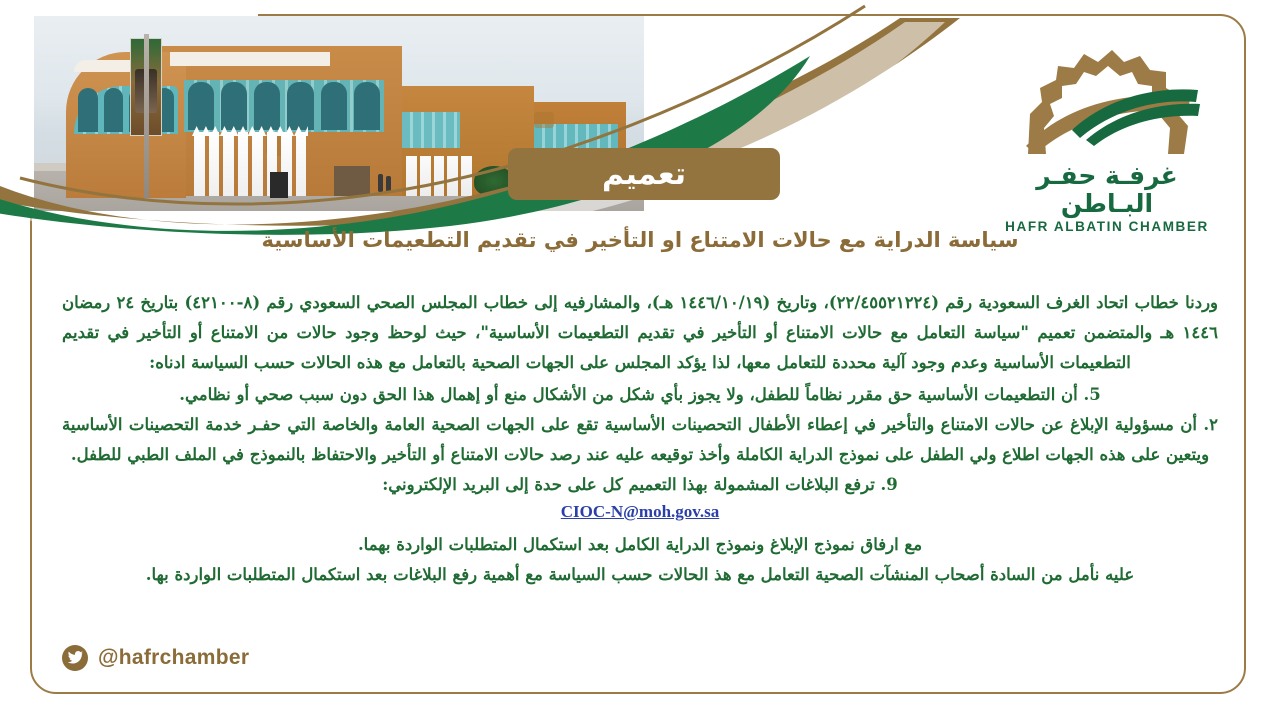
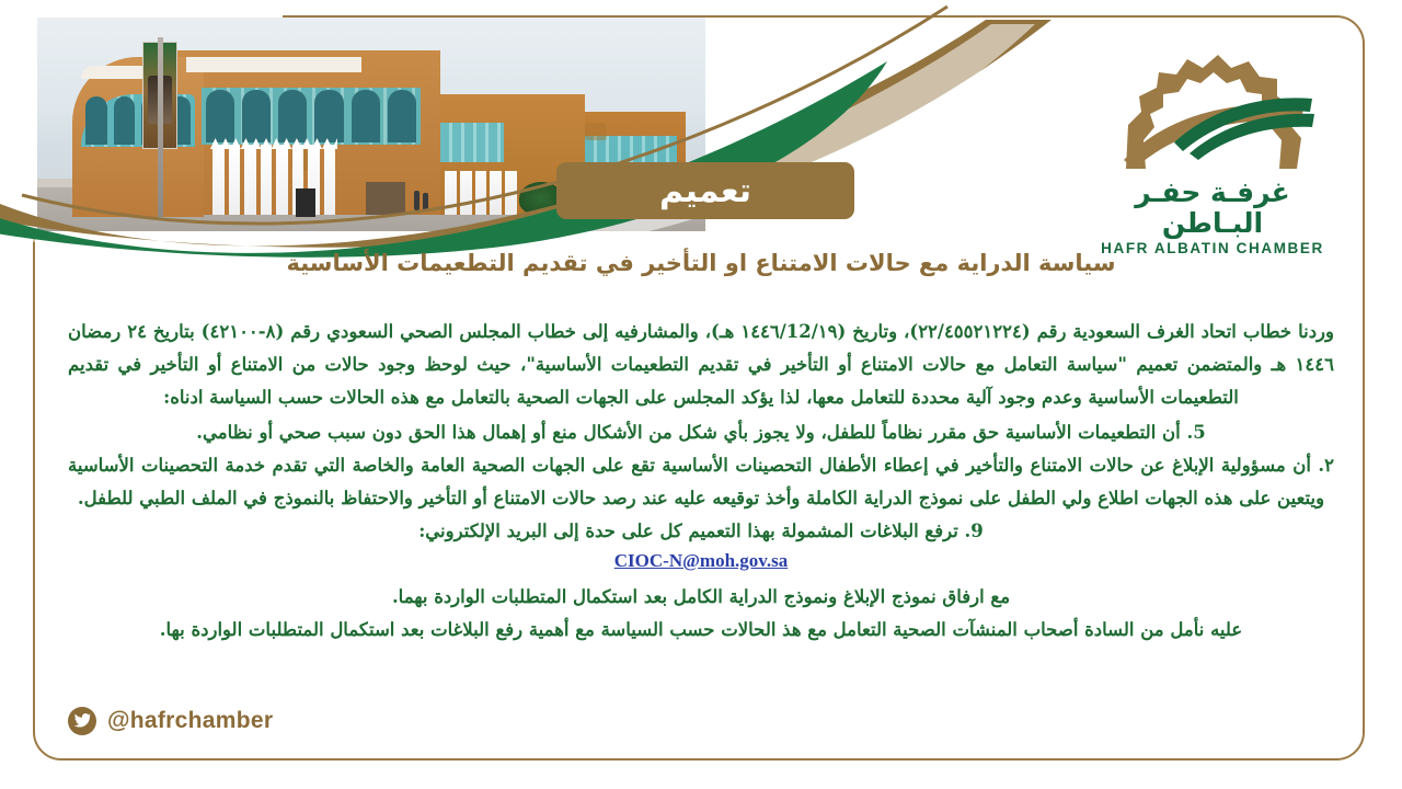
  غرفـة حفـر البـاطن
  HAFR ALBATIN CHAMBER
  تعميم
  سياسة الدراية مع حالات الامتناع او التأخير في تقديم التطعيمات الأساسية
- وردنا خطاب اتحاد الغرف السعودية رقم (٢٢/٤٥٥٢١٢٢٤)، وتاريخ (١٤٤٦/١٠/١٩ هـ)، والمشارفيه إلى خطاب المجلس الصحي السعودي رقم (٨-٤٢١٠٠) بتاريخ ٢٤ رمضان ١٤٤٦ هـ والمتضمن تعميم "سياسة التعامل مع حالات الامتناع أو التأخير في تقديم التطعيمات الأساسية"، حيث لوحظ وجود حالات من الامتناع أو التأخير في تقديم التطعيمات الأساسية وعدم وجود آلية محددة للتعامل معها، لذا يؤكد المجلس على الجهات الصحية بالتعامل مع هذه الحالات حسب السياسة ادناه:
+ وردنا خطاب اتحاد الغرف السعودية رقم (٢٢/٤٥٥٢١٢٢٤)، وتاريخ (١٤٤٦/12/١٩ هـ)، والمشارفيه إلى خطاب المجلس الصحي السعودي رقم (٨-٤٢١٠٠) بتاريخ ٢٤ رمضان ١٤٤٦ هـ والمتضمن تعميم "سياسة التعامل مع حالات الامتناع أو التأخير في تقديم التطعيمات الأساسية"، حيث لوحظ وجود حالات من الامتناع أو التأخير في تقديم التطعيمات الأساسية وعدم وجود آلية محددة للتعامل معها، لذا يؤكد المجلس على الجهات الصحية بالتعامل مع هذه الحالات حسب السياسة ادناه:
  5. أن التطعيمات الأساسية حق مقرر نظاماً للطفل، ولا يجوز بأي شكل من الأشكال منع أو إهمال هذا الحق دون سبب صحي أو نظامي.
- ٢. أن مسؤولية الإبلاغ عن حالات الامتناع والتأخير في إعطاء الأطفال التحصينات الأساسية تقع على الجهات الصحية العامة والخاصة التي حفـر خدمة التحصينات الأساسية ويتعين على هذه الجهات اطلاع ولي الطفل على نموذج الدراية الكاملة وأخذ توقيعه عليه عند رصد حالات الامتناع أو التأخير والاحتفاظ بالنموذج في الملف الطبي للطفل.
+ ٢. أن مسؤولية الإبلاغ عن حالات الامتناع والتأخير في إعطاء الأطفال التحصينات الأساسية تقع على الجهات الصحية العامة والخاصة التي تقدم خدمة التحصينات الأساسية ويتعين على هذه الجهات اطلاع ولي الطفل على نموذج الدراية الكاملة وأخذ توقيعه عليه عند رصد حالات الامتناع أو التأخير والاحتفاظ بالنموذج في الملف الطبي للطفل.
  9. ترفع البلاغات المشمولة بهذا التعميم كل على حدة إلى البريد الإلكتروني:
  CIOC-N@moh.gov.sa
  مع ارفاق نموذج الإبلاغ ونموذج الدراية الكامل بعد استكمال المتطلبات الواردة بهما.
  عليه نأمل من السادة أصحاب المنشآت الصحية التعامل مع هذ الحالات حسب السياسة مع أهمية رفع البلاغات بعد استكمال المتطلبات الواردة بها.
  @hafrchamber
